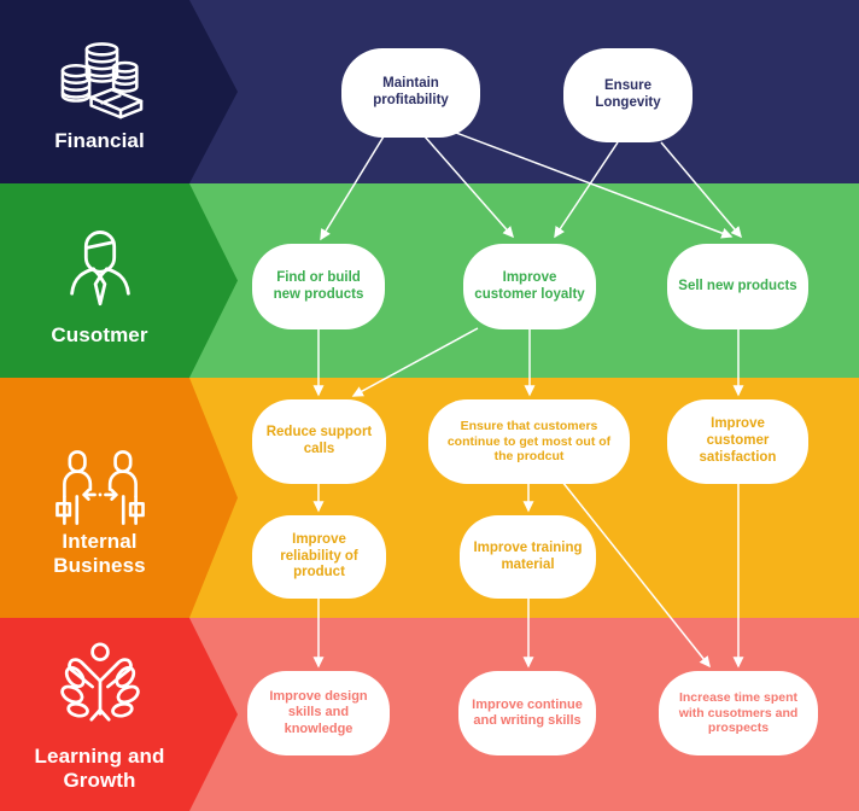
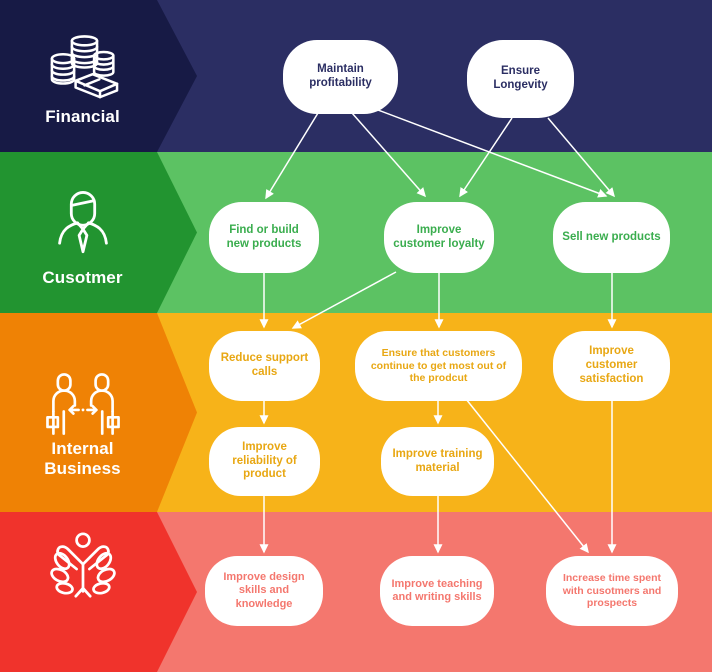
  Financial
  Cusotmer
  Internal
  Business
- Learning and
- Growth
  Maintain profitability
  Ensure Longevity
  Find or build new products
  Improve customer loyalty
  Sell new products
  Reduce support calls
  Ensure that customers continue to get most out of the prodcut
  Improve customer satisfaction
  Improve reliability of product
  Improve training material
  Improve design skills and knowledge
- Improve continue and writing skills
+ Improve teaching and writing skills
  Increase time spent with cusotmers and prospects
